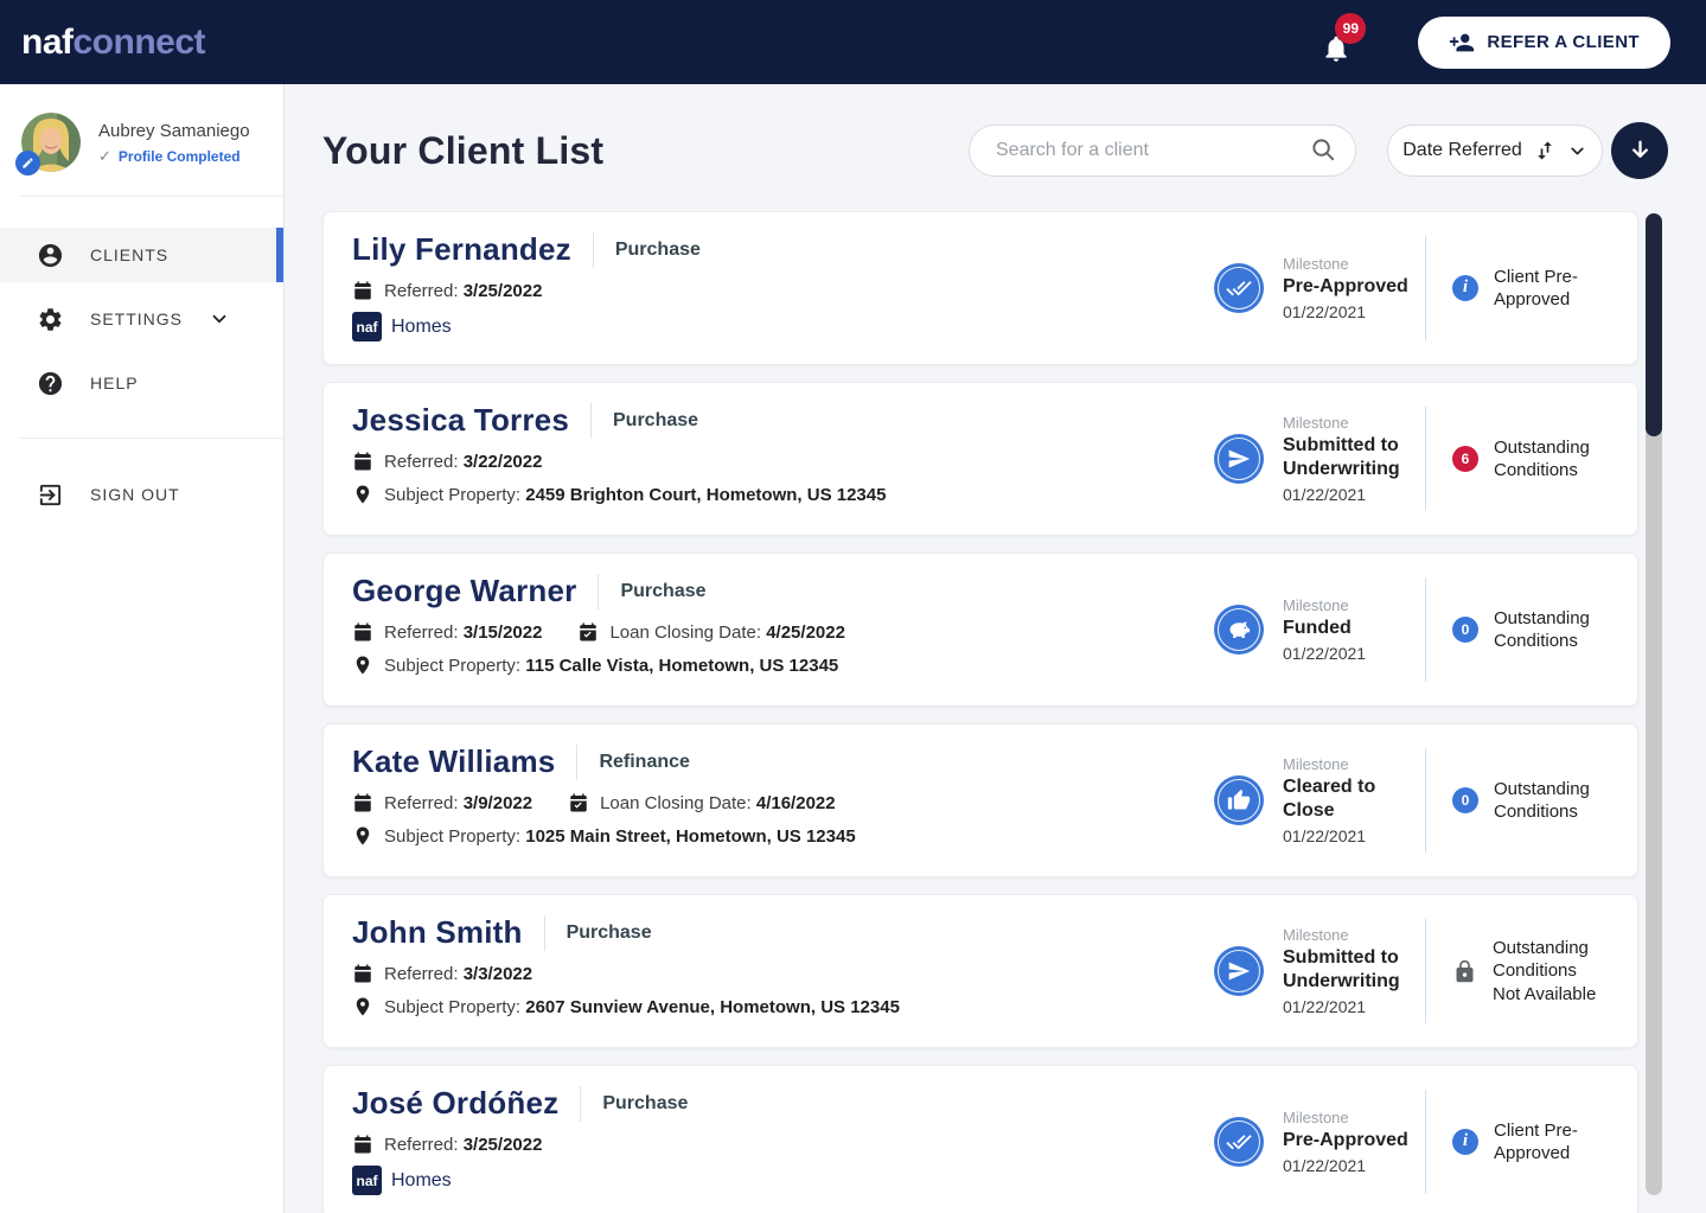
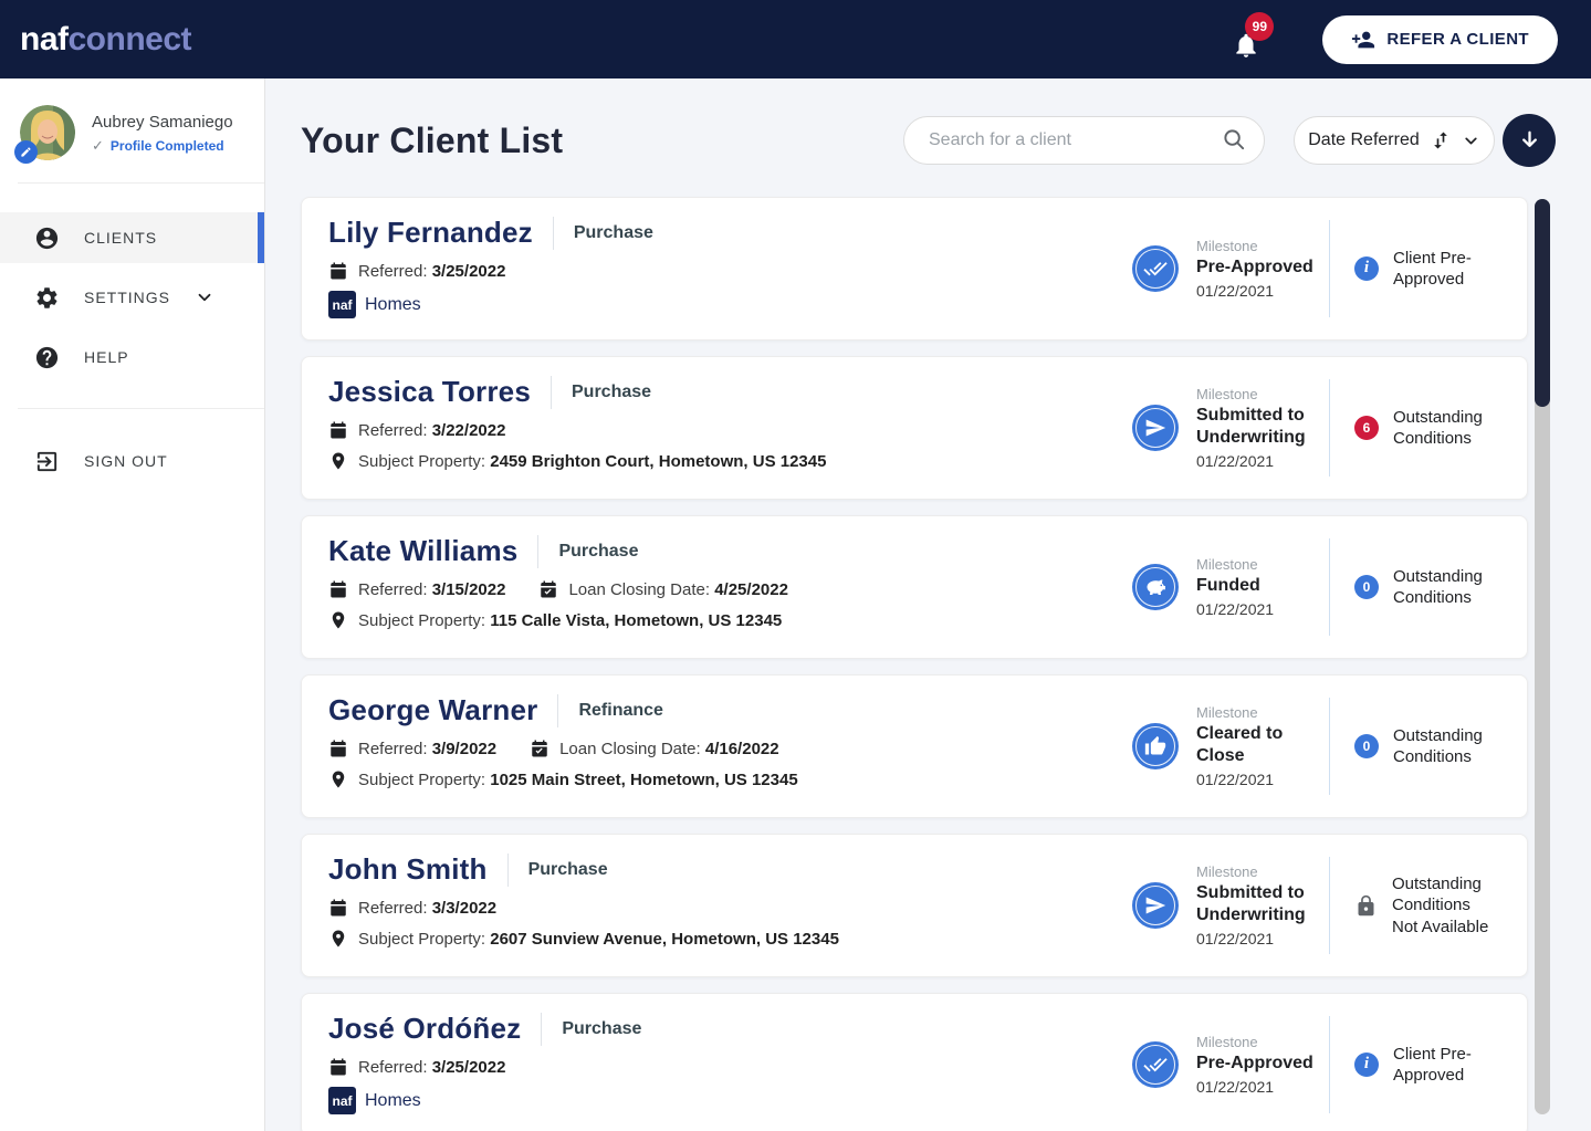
  nafconnect
  99
  REFER A CLIENT
  Aubrey Samaniego
  ✓
  Profile Completed
  CLIENTS
  SETTINGS
  HELP
  SIGN OUT
  Your Client List
  Search for a client
  Date Referred
  Lily Fernandez
  Purchase
  Referred: 3/25/2022
  naf
  Homes
  Milestone
  Pre-Approved
  01/22/2021
  i
  Client Pre-Approved
  Jessica Torres
  Purchase
  Referred: 3/22/2022
  Subject Property: 2459 Brighton Court, Hometown, US 12345
  Milestone
  Submitted to Underwriting
  01/22/2021
  6
  Outstanding Conditions
- George Warner
+ Kate Williams
  Purchase
  Referred: 3/15/2022
  Loan Closing Date: 4/25/2022
  Subject Property: 115 Calle Vista, Hometown, US 12345
  Milestone
  Funded
  01/22/2021
  0
  Outstanding Conditions
- Kate Williams
+ George Warner
  Refinance
  Referred: 3/9/2022
  Loan Closing Date: 4/16/2022
  Subject Property: 1025 Main Street, Hometown, US 12345
  Milestone
  Cleared to Close
  01/22/2021
  0
  Outstanding Conditions
  John Smith
  Purchase
  Referred: 3/3/2022
  Subject Property: 2607 Sunview Avenue, Hometown, US 12345
  Milestone
  Submitted to Underwriting
  01/22/2021
  Outstanding Conditions Not Available
  José Ordóñez
  Purchase
  Referred: 3/25/2022
  naf
  Homes
  Milestone
  Pre-Approved
  01/22/2021
  i
  Client Pre-Approved
